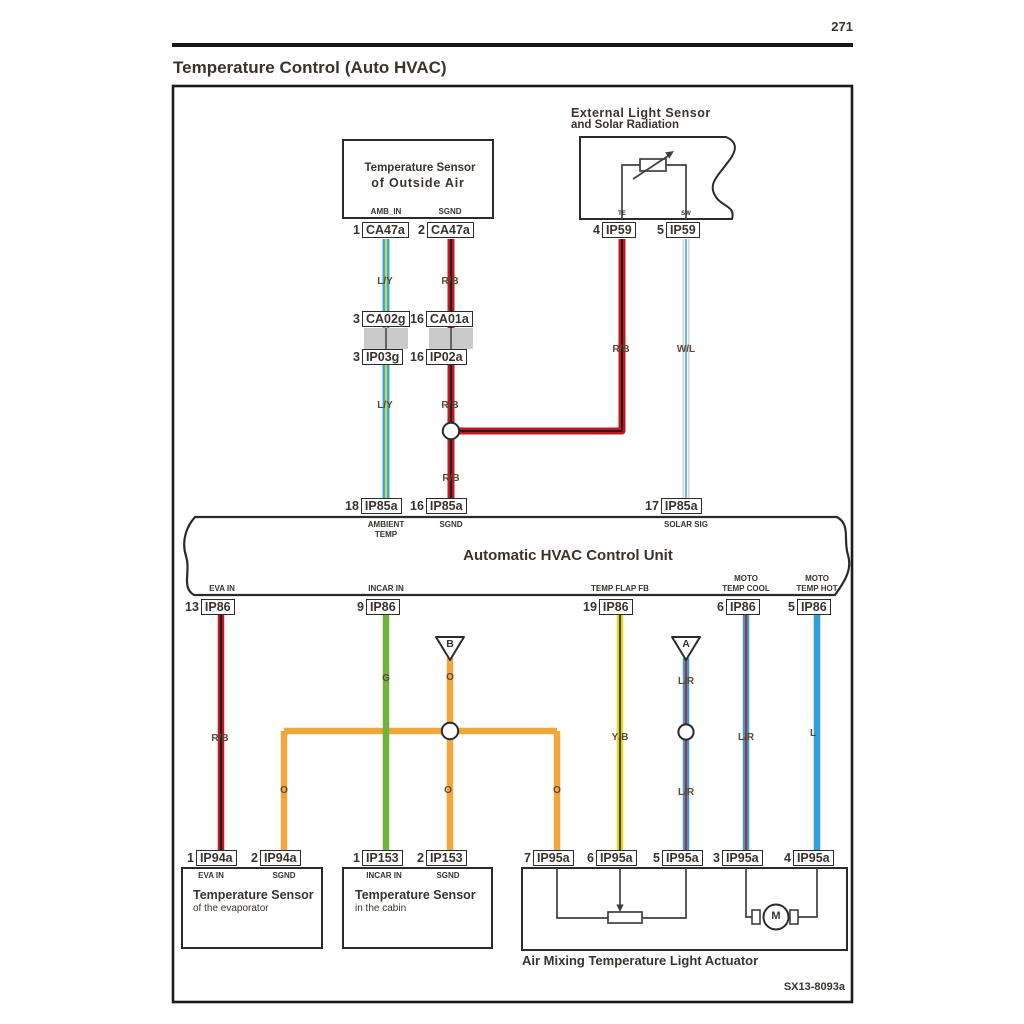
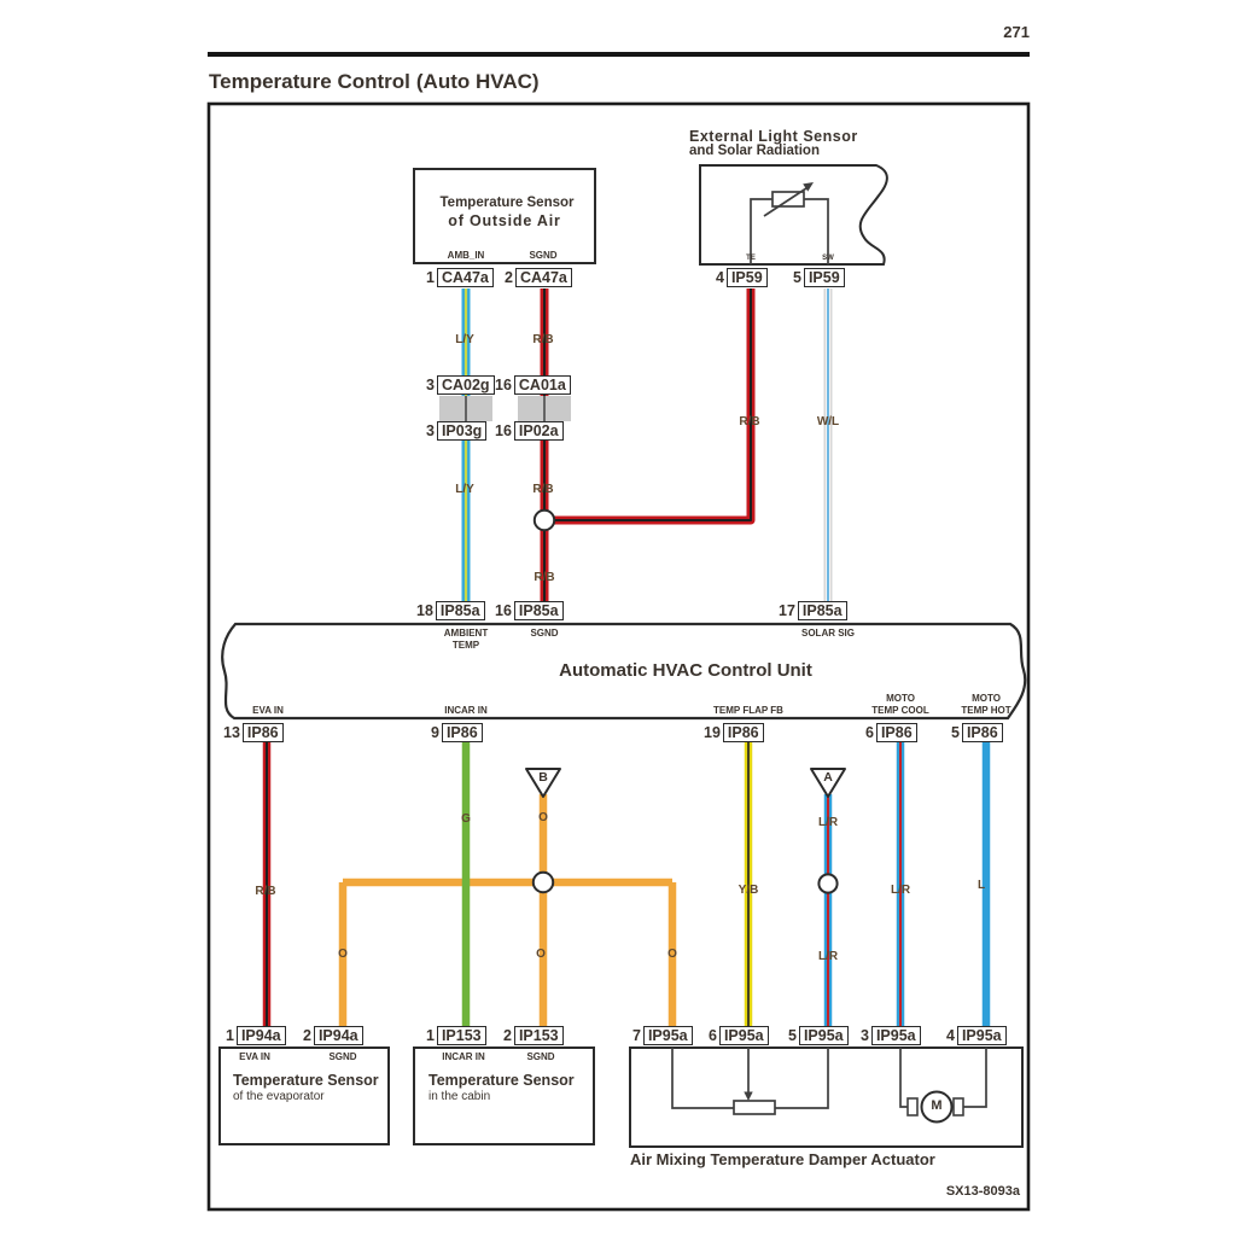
  271
  Temperature Control (Auto HVAC)
  Temperature Sensor
  of Outside Air
  AMB_IN
  SGND
  External Light Sensor
  and Solar Radiation
  L/Y
  R/B
  R/B
  W/L
  L/Y
  R/B
  R/B
  R/B
  G
  O
  O
  O
  O
  Y/B
  L/R
  L/R
  L/R
  L
  B
  A
  AMBIENT
  TEMP
  SGND
  SOLAR SIG
  Automatic HVAC Control Unit
  EVA IN
  INCAR IN
  TEMP FLAP FB
  MOTO
  TEMP COOL
  MOTO
  TEMP HOT
  EVA IN
  SGND
  Temperature Sensor
  of the evaporator
  INCAR IN
  SGND
  Temperature Sensor
  in the cabin
  M
- Air Mixing Temperature Light Actuator
+ Air Mixing Temperature Damper Actuator
  SX13-8093a
  1
  CA47a
  2
  CA47a
  4
  IP59
  5
  IP59
  3
  CA02g
  3
  IP03g
  16
  CA01a
  16
  IP02a
  18
  IP85a
  16
  IP85a
  17
  IP85a
  13
  IP86
  9
  IP86
  19
  IP86
  6
  IP86
  5
  IP86
  1
  IP94a
  2
  IP94a
  1
  IP153
  2
  IP153
  7
  IP95a
  6
  IP95a
  5
  IP95a
  3
  IP95a
  4
  IP95a
